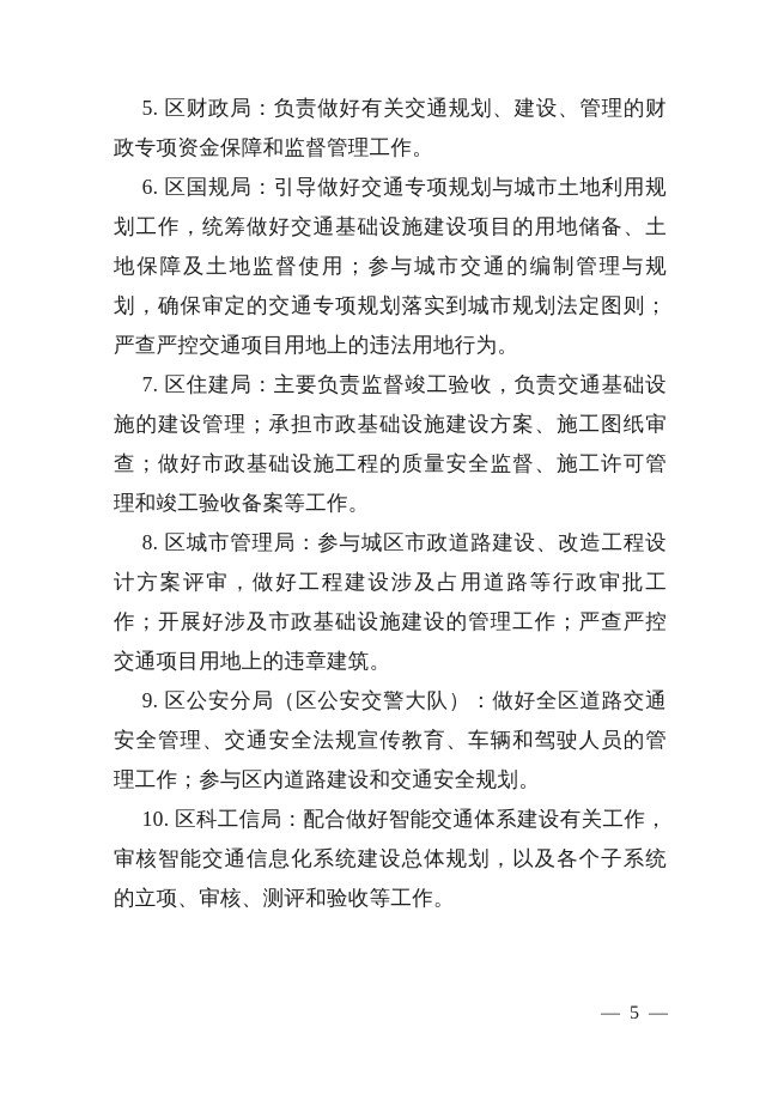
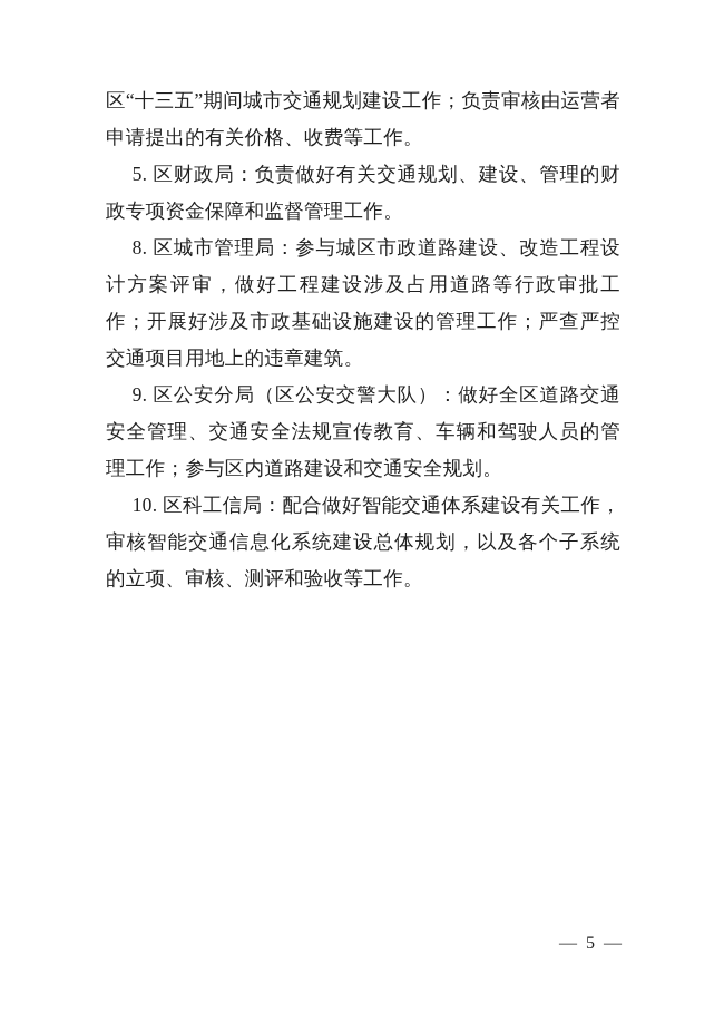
+ 区“十三五”期间城市交通规划建设工作；负责审核由运营者申请提出的有关价格、收费等工作。
  5. 区财政局：负责做好有关交通规划、建设、管理的财政专项资金保障和监督管理工作。
- 6. 区国规局：引导做好交通专项规划与城市土地利用规划工作，统筹做好交通基础设施建设项目的用地储备、土地保障及土地监督使用；参与城市交通的编制管理与规划，确保审定的交通专项规划落实到城市规划法定图则；严查严控交通项目用地上的违法用地行为。
- 7. 区住建局：主要负责监督竣工验收，负责交通基础设施的建设管理；承担市政基础设施建设方案、施工图纸审查；做好市政基础设施工程的质量安全监督、施工许可管理和竣工验收备案等工作。
  8. 区城市管理局：参与城区市政道路建设、改造工程设计方案评审，做好工程建设涉及占用道路等行政审批工作；开展好涉及市政基础设施建设的管理工作；严查严控交通项目用地上的违章建筑。
  9. 区公安分局（区公安交警大队）：做好全区道路交通安全管理、交通安全法规宣传教育、车辆和驾驶人员的管理工作；参与区内道路建设和交通安全规划。
  10. 区科工信局：配合做好智能交通体系建设有关工作，审核智能交通信息化系统建设总体规划，以及各个子系统的立项、审核、测评和验收等工作。
  — 5 —
